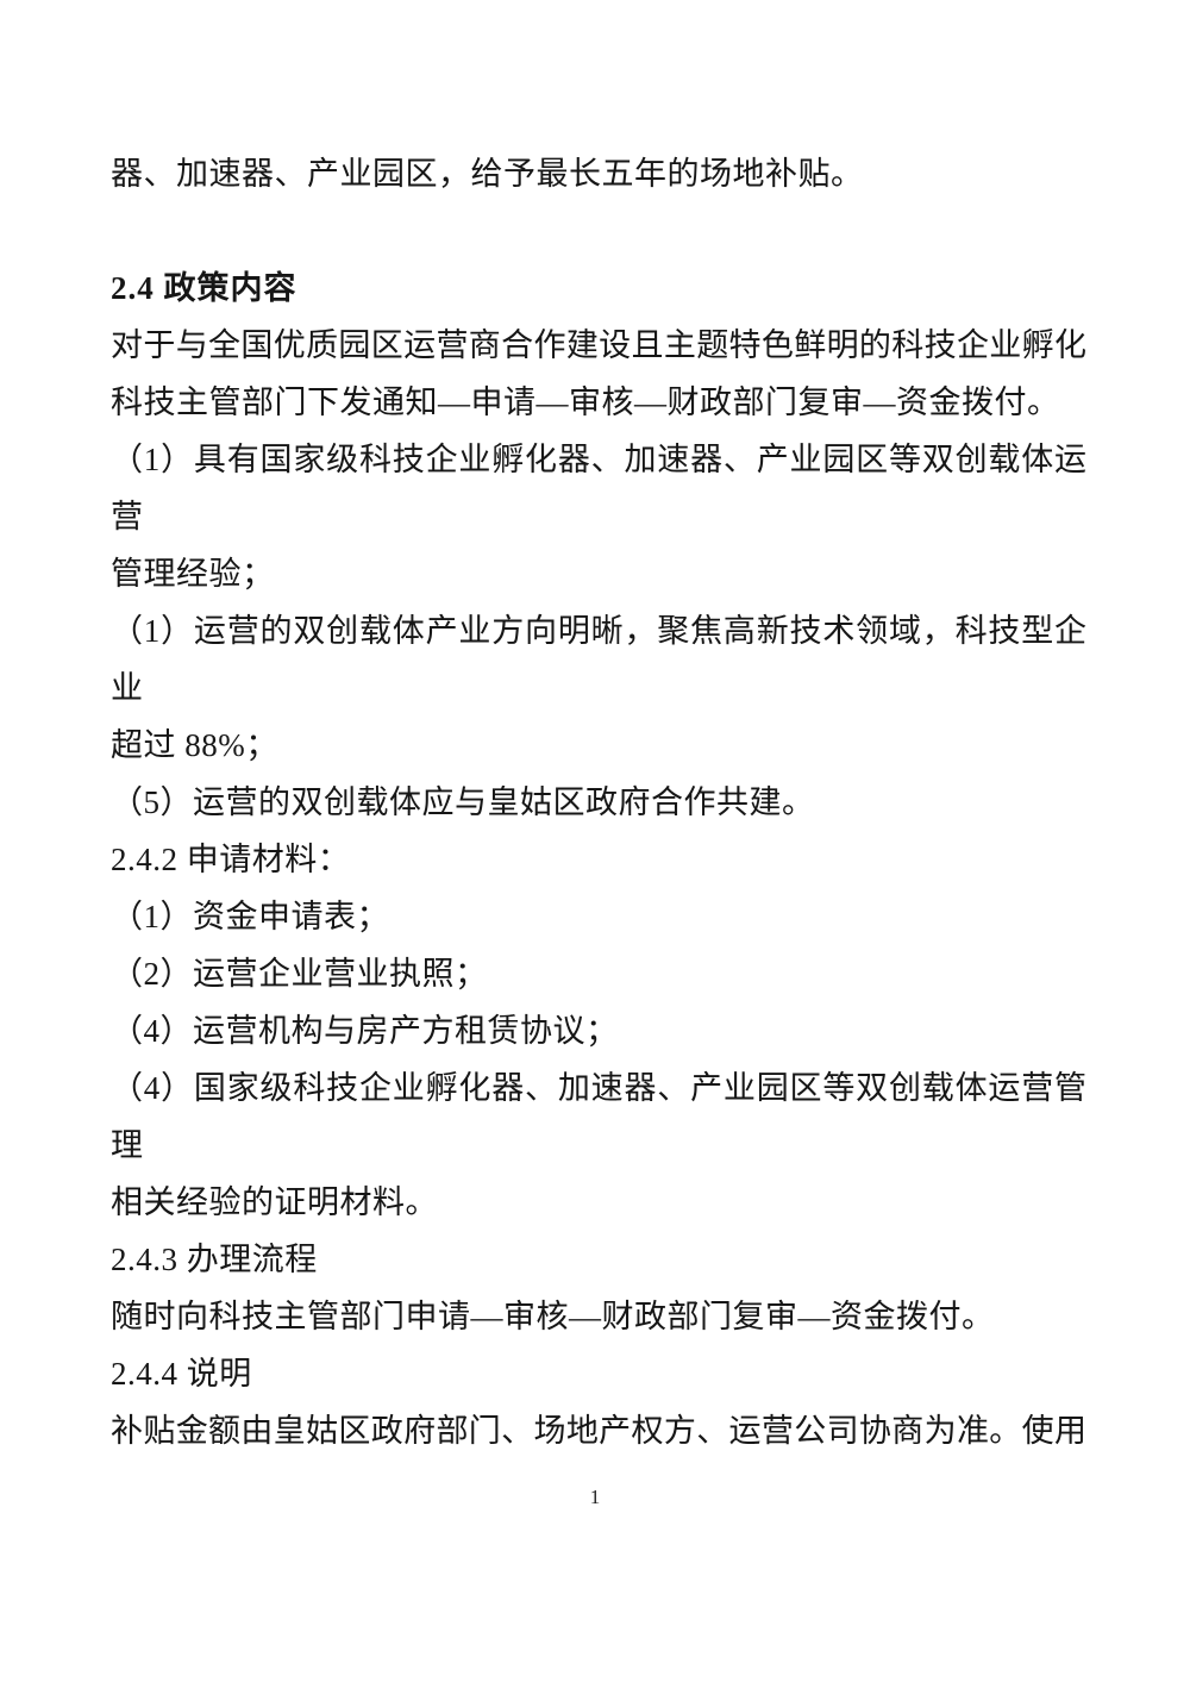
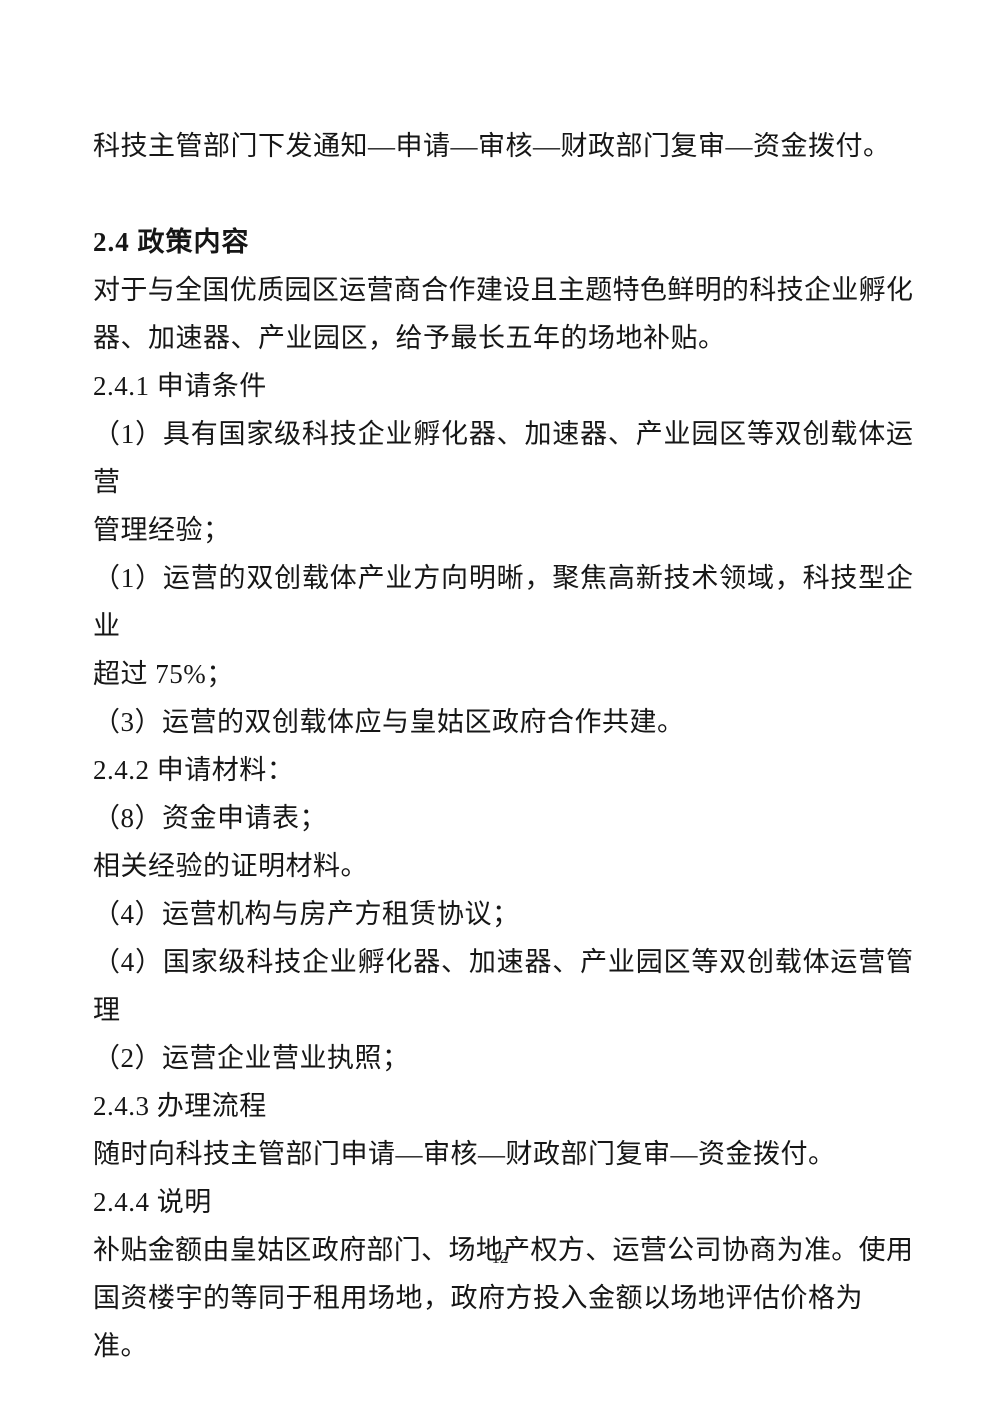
- 器、加速器、产业园区，给予最长五年的场地补贴。
+ 科技主管部门下发通知—申请—审核—财政部门复审—资金拨付。
  2.4 政策内容
  对于与全国优质园区运营商合作建设且主题特色鲜明的科技企业孵化
- 科技主管部门下发通知—申请—审核—财政部门复审—资金拨付。
+ 器、加速器、产业园区，给予最长五年的场地补贴。
+ 2.4.1 申请条件
  （1）具有国家级科技企业孵化器、加速器、产业园区等双创载体运营
  管理经验；
  （1）运营的双创载体产业方向明晰，聚焦高新技术领域，科技型企业
- 超过 88%；
+ 超过 75%；
- （5）运营的双创载体应与皇姑区政府合作共建。
+ （3）运营的双创载体应与皇姑区政府合作共建。
  2.4.2 申请材料：
- （1）资金申请表；
+ （8）资金申请表；
- （2）运营企业营业执照；
+ 相关经验的证明材料。
  （4）运营机构与房产方租赁协议；
  （4）国家级科技企业孵化器、加速器、产业园区等双创载体运营管理
- 相关经验的证明材料。
+ （2）运营企业营业执照；
  2.4.3 办理流程
  随时向科技主管部门申请—审核—财政部门复审—资金拨付。
  2.4.4 说明
  补贴金额由皇姑区政府部门、场地产权方、运营公司协商为准。使用
+ 国资楼宇的等同于租用场地，政府方投入金额以场地评估价格为准。
- 1
+ 12
